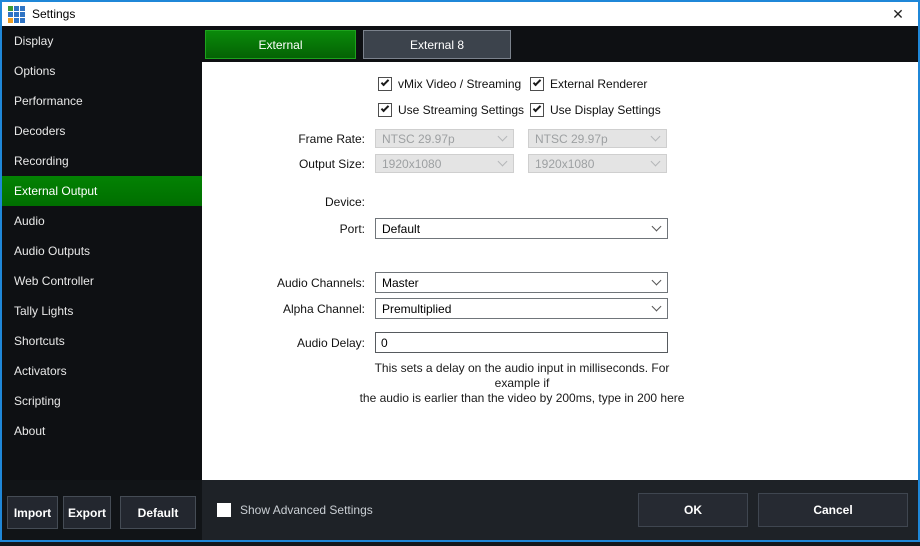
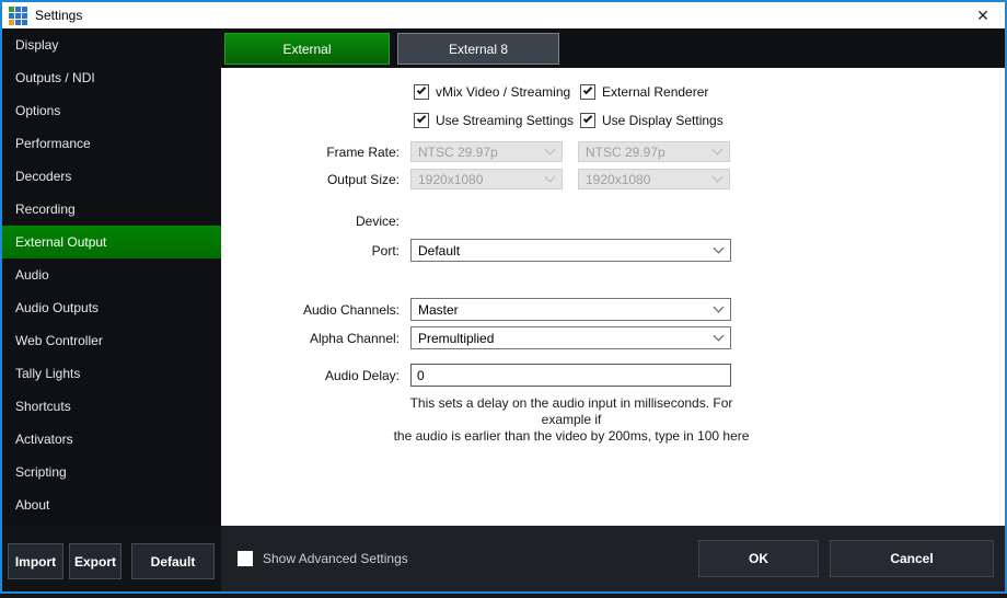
  Settings
  ✕
  Display
+ Outputs / NDI
  Options
  Performance
  Decoders
  Recording
  External Output
  Audio
  Audio Outputs
  Web Controller
  Tally Lights
  Shortcuts
  Activators
  Scripting
  About
  Import
  Export
  Default
  External
  External 8
  vMix Video / Streaming
  External Renderer
  Use Streaming Settings
  Use Display Settings
  Frame Rate:
  NTSC 29.97p
  NTSC 29.97p
  Output Size:
  1920x1080
  1920x1080
  Device:
  Port:
  Default
  Audio Channels:
  Master
  Alpha Channel:
  Premultiplied
  Audio Delay:
  0
  This sets a delay on the audio input in milliseconds. For example if
- the audio is earlier than the video by 200ms, type in 200 here
+ the audio is earlier than the video by 200ms, type in 100 here
  Show Advanced Settings
  OK
  Cancel
